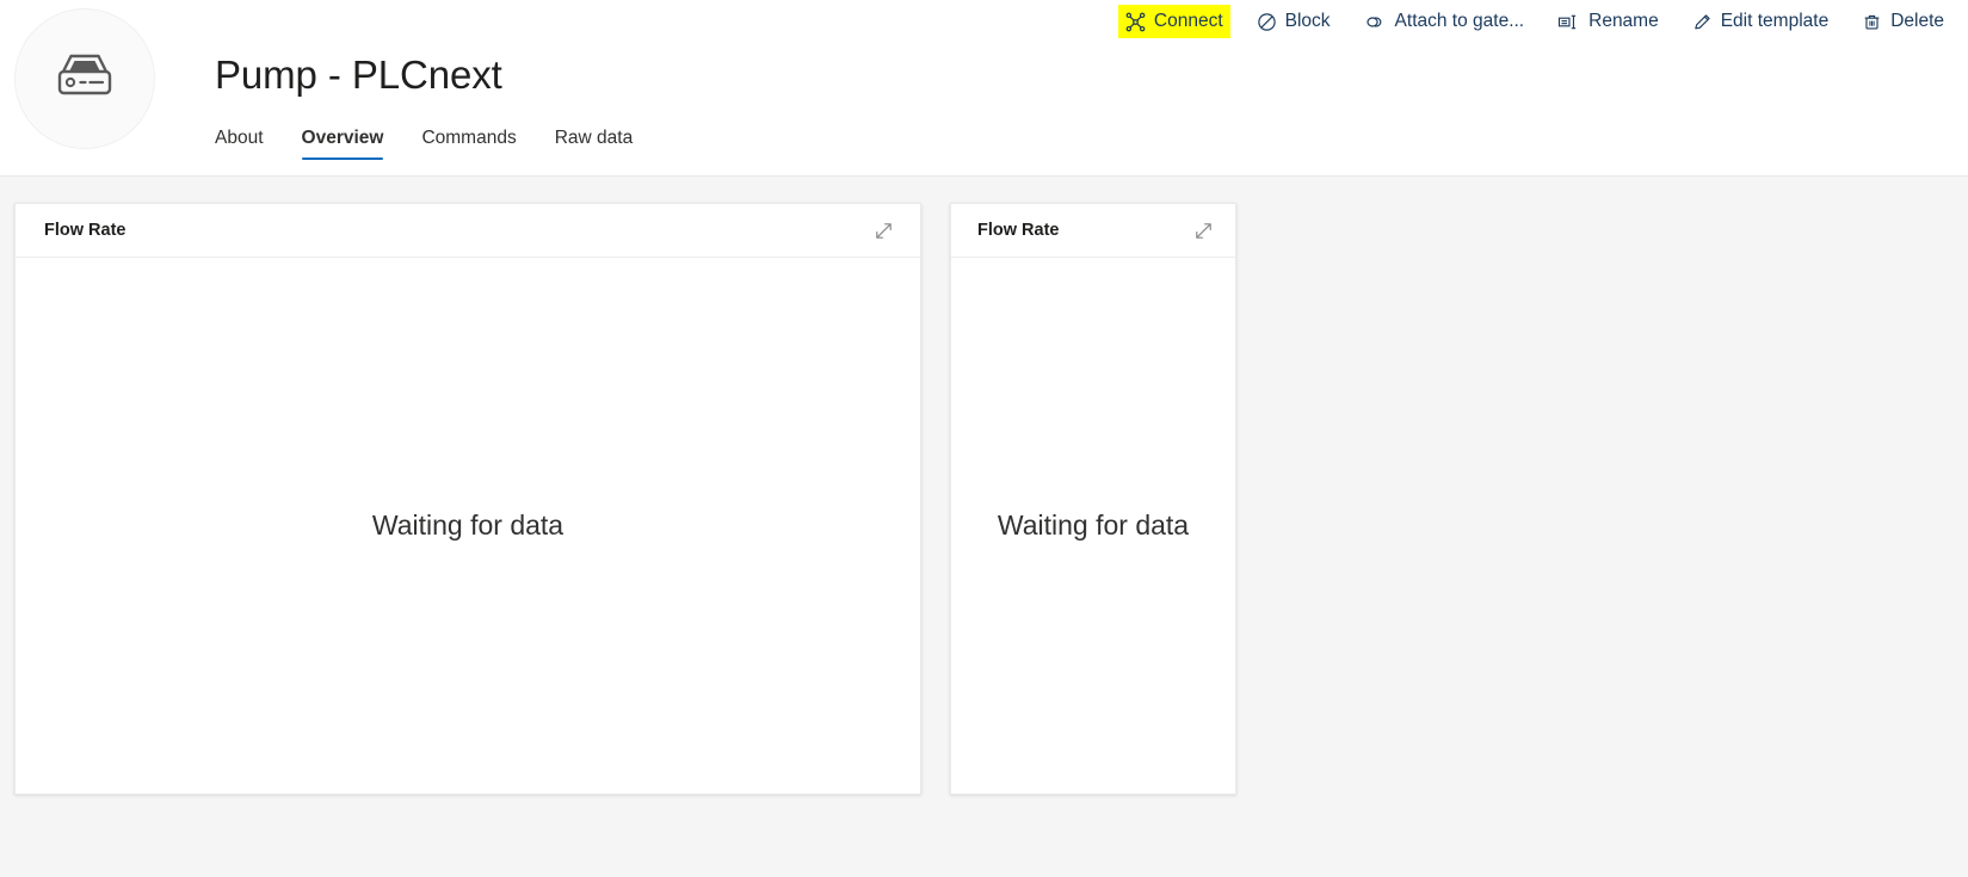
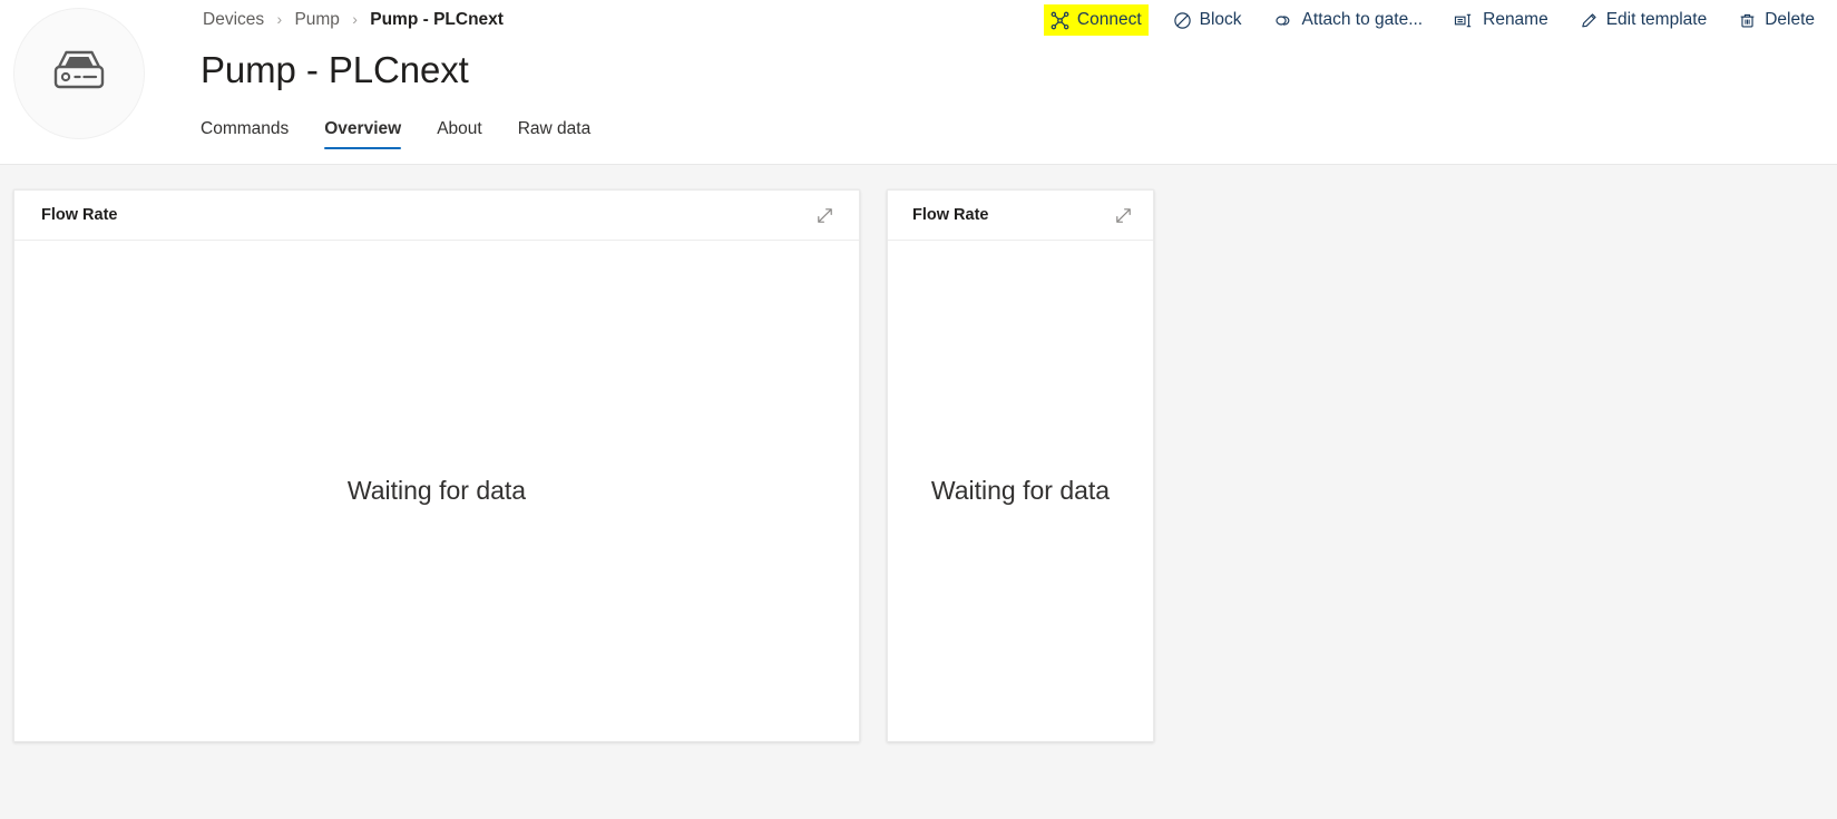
+ Devices › Pump › Pump - PLCnext
  Pump - PLCnext
- About
+ Commands
  Overview
- Commands
+ About
  Raw data
  Connect
  Block
  Attach to gate...
  Rename
  Edit template
  Delete
  Flow Rate
  Waiting for data
  Flow Rate
  Waiting for data
